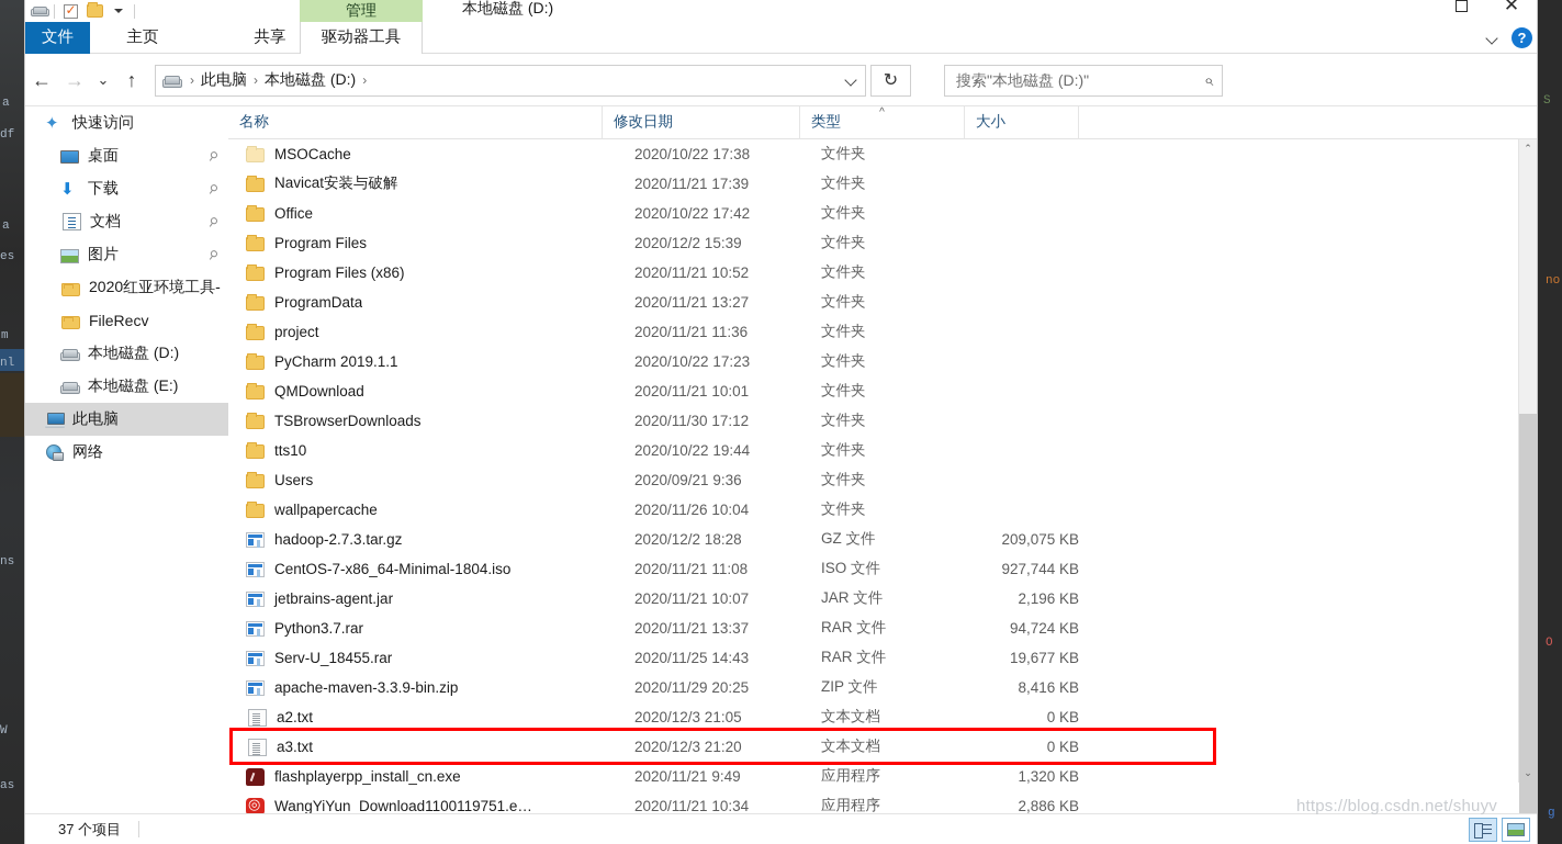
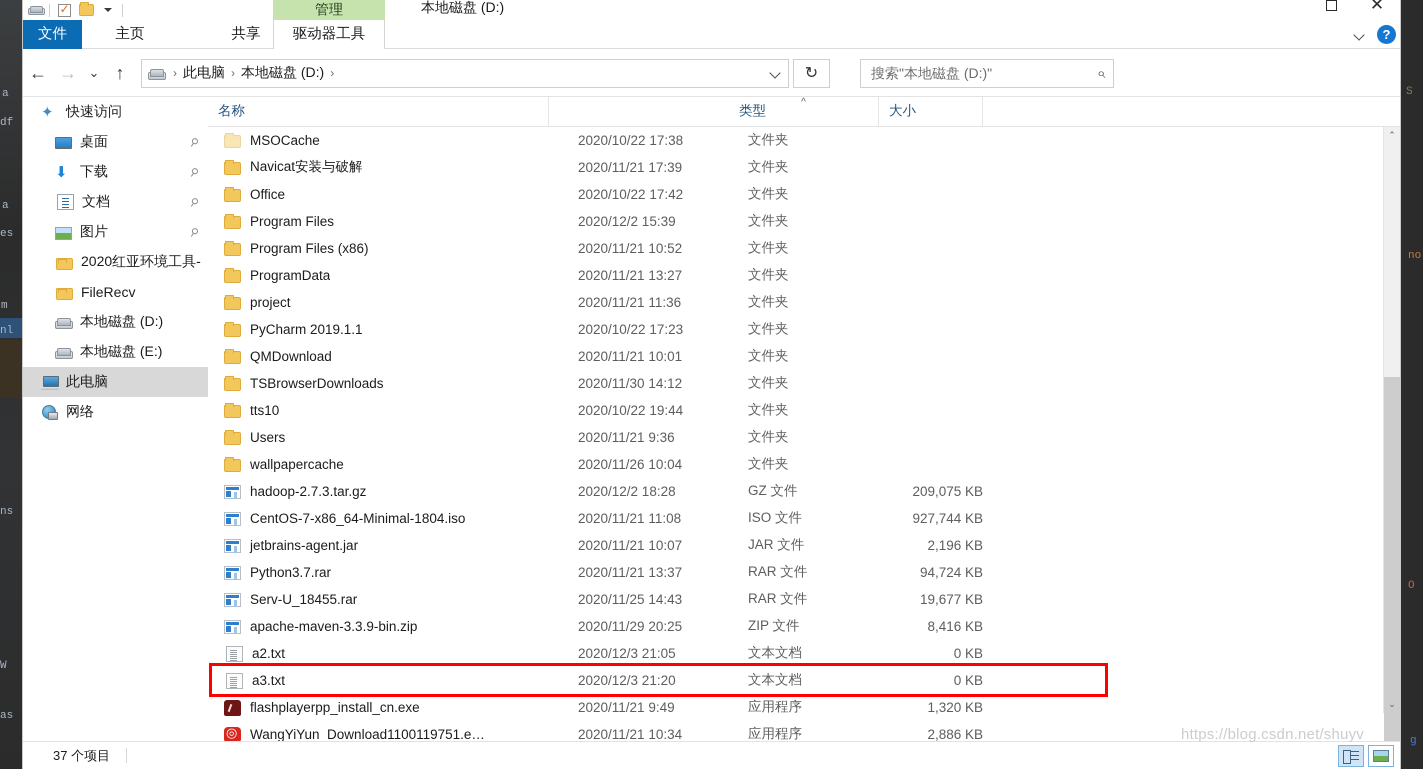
  a
  df
  a
  es
  m
  nl
  ns
  W
  as
  S
  no
  O
  g
  本地磁盘 (D:)
  ✕
  管理
  文件
  主页
  共享
  驱动器工具
  ?
  ←
  →
  ⌄
  ↑
  ›
  此电脑
  ›
  本地磁盘 (D:)
  ›
  ↻
  搜索"本地磁盘 (D:)"
  ✦
  快速访问
  桌面
  ⬇
  下载
  文档
  图片
  2020红亚环境工具-
  FileRecv
  本地磁盘 (D:)
  本地磁盘 (E:)
  此电脑
  网络
  名称
- 修改日期
  ^
  类型
  大小
  MSOCache
  2020/10/22 17:38
  文件夹
  Navicat安装与破解
  2020/11/21 17:39
  文件夹
  Office
  2020/10/22 17:42
  文件夹
  Program Files
  2020/12/2 15:39
  文件夹
  Program Files (x86)
  2020/11/21 10:52
  文件夹
  ProgramData
  2020/11/21 13:27
  文件夹
  project
  2020/11/21 11:36
  文件夹
  PyCharm 2019.1.1
  2020/10/22 17:23
  文件夹
  QMDownload
  2020/11/21 10:01
  文件夹
  TSBrowserDownloads
- 2020/11/30 17:12
+ 2020/11/30 14:12
  文件夹
  tts10
  2020/10/22 19:44
  文件夹
  Users
- 2020/09/21 9:36
+ 2020/11/21 9:36
  文件夹
  wallpapercache
  2020/11/26 10:04
  文件夹
  hadoop-2.7.3.tar.gz
  2020/12/2 18:28
  GZ 文件
  209,075 KB
  CentOS-7-x86_64-Minimal-1804.iso
  2020/11/21 11:08
  ISO 文件
  927,744 KB
  jetbrains-agent.jar
  2020/11/21 10:07
  JAR 文件
  2,196 KB
  Python3.7.rar
  2020/11/21 13:37
  RAR 文件
  94,724 KB
  Serv-U_18455.rar
  2020/11/25 14:43
  RAR 文件
  19,677 KB
  apache-maven-3.3.9-bin.zip
  2020/11/29 20:25
  ZIP 文件
  8,416 KB
  a2.txt
  2020/12/3 21:05
  文本文档
  0 KB
  a3.txt
  2020/12/3 21:20
  文本文档
  0 KB
  flashplayerpp_install_cn.exe
  2020/11/21 9:49
  应用程序
  1,320 KB
  WangYiYun_Download1100119751.e…
  2020/11/21 10:34
  应用程序
  2,886 KB
  ⌃
  ⌄
  37 个项目
  https://blog.csdn.net/shuyv
